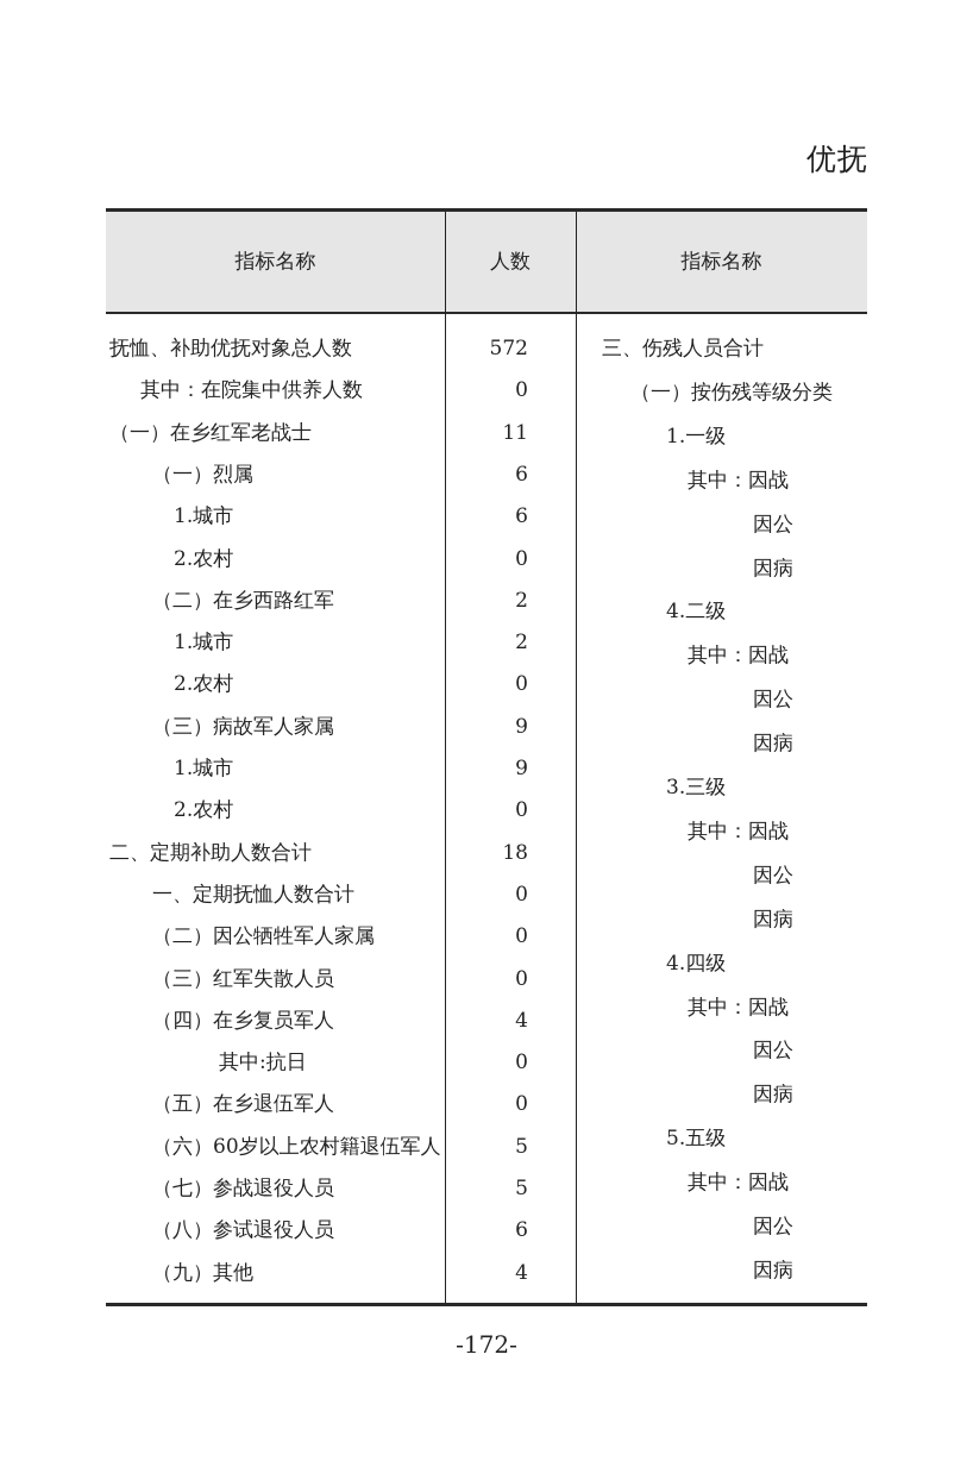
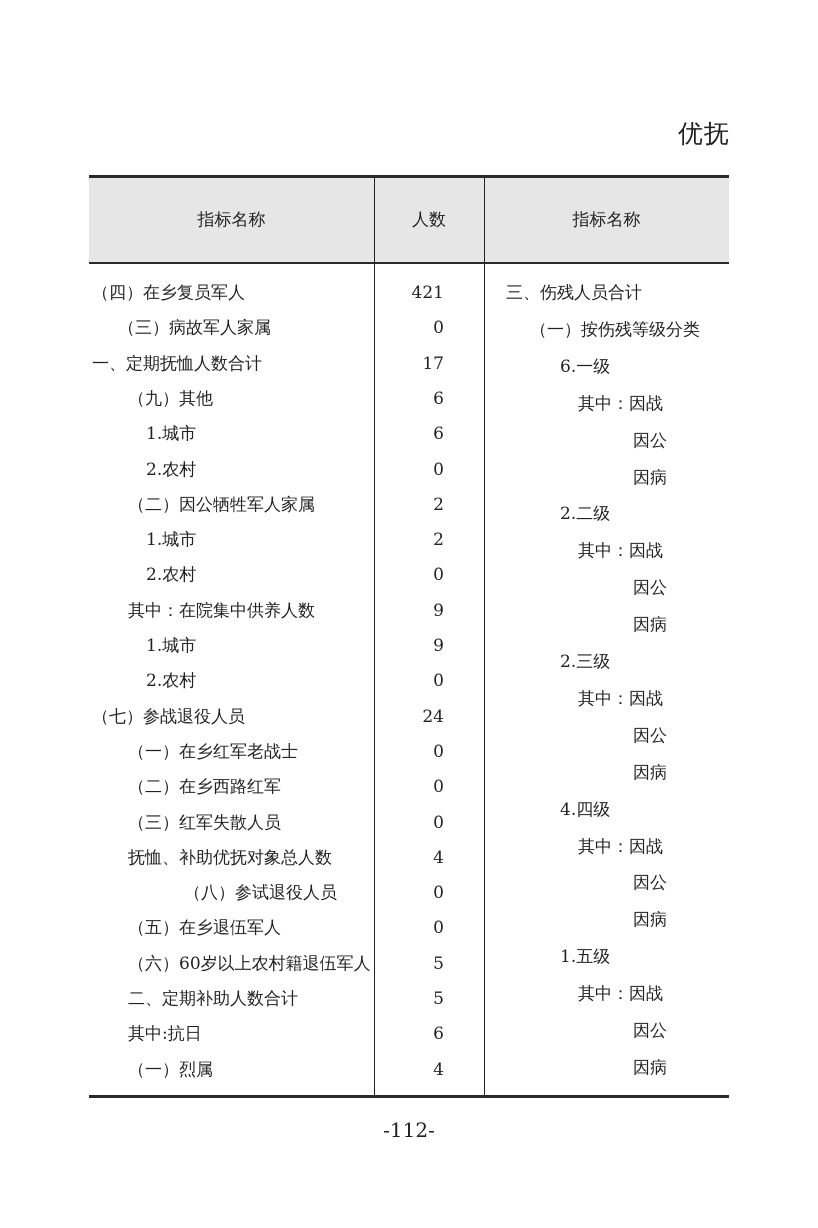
  优抚
  指标名称
  人数
  指标名称
- 抚恤、补助优抚对象总人数
+ （四）在乡复员军人
- 572
+ 421
- 其中：在院集中供养人数
+ （三）病故军人家属
  0
- （一）在乡红军老战士
+ 一、定期抚恤人数合计
- 11
+ 17
- （一）烈属
+ （九）其他
  6
  1.城市
  6
  2.农村
  0
- （二）在乡西路红军
+ （二）因公牺牲军人家属
  2
  1.城市
  2
  2.农村
  0
- （三）病故军人家属
+ 其中：在院集中供养人数
  9
  1.城市
  9
  2.农村
  0
- 二、定期补助人数合计
+ （七）参战退役人员
- 18
+ 24
- 一、定期抚恤人数合计
+ （一）在乡红军老战士
  0
- （二）因公牺牲军人家属
+ （二）在乡西路红军
  0
  （三）红军失散人员
  0
- （四）在乡复员军人
+ 抚恤、补助优抚对象总人数
  4
- 其中:抗日
+ （八）参试退役人员
  0
  （五）在乡退伍军人
  0
  （六）60岁以上农村籍退伍军人
  5
- （七）参战退役人员
+ 二、定期补助人数合计
  5
- （八）参试退役人员
+ 其中:抗日
  6
- （九）其他
+ （一）烈属
  4
  三、伤残人员合计
  （一）按伤残等级分类
- 1.一级
+ 6.一级
  其中：因战
  因公
  因病
- 4.二级
+ 2.二级
  其中：因战
  因公
  因病
- 3.三级
+ 2.三级
  其中：因战
  因公
  因病
  4.四级
  其中：因战
  因公
  因病
- 5.五级
+ 1.五级
  其中：因战
  因公
  因病
- -172-
+ -112-
